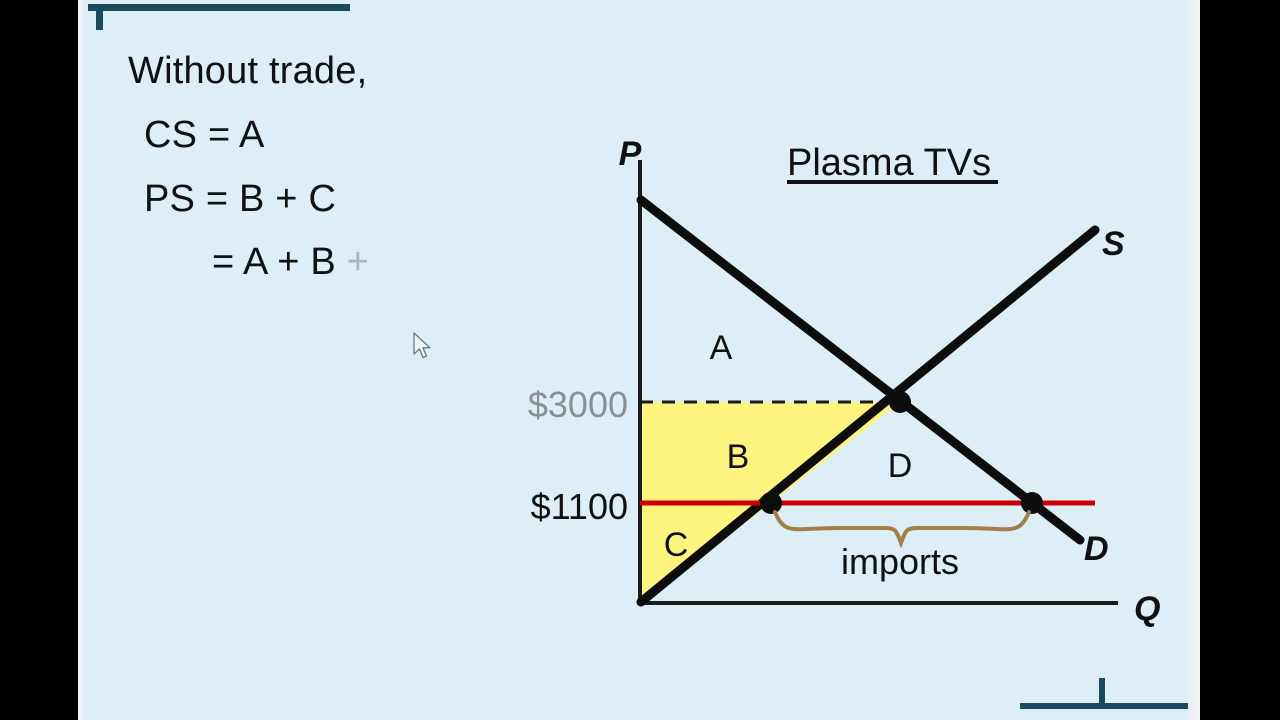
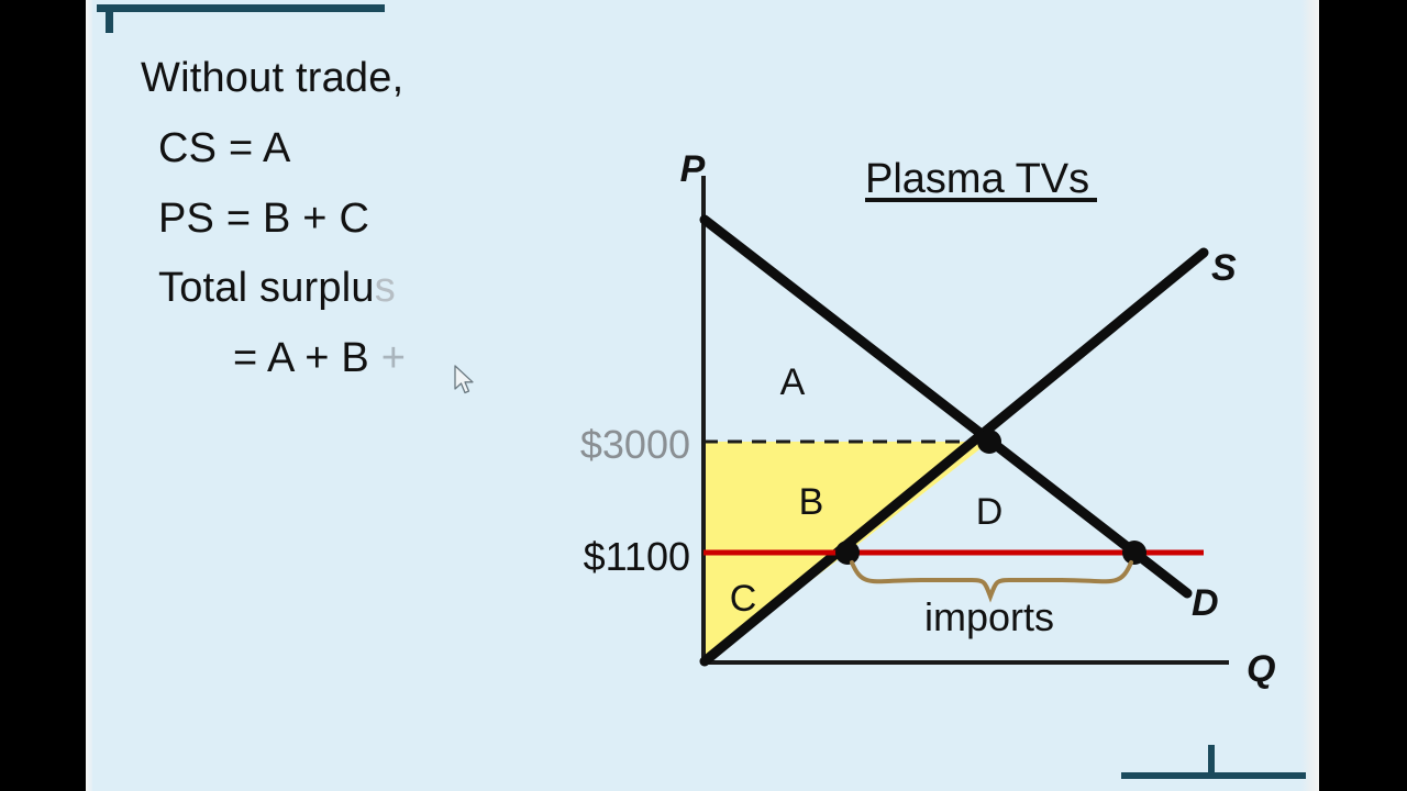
  Without trade,
  CS = A
  PS = B + C
+ Total surplus
  = A + B +
  Plasma TVs
  P
  Q
  S
  D
  $3000
  $1100
  A
  B
  C
  D
  imports
